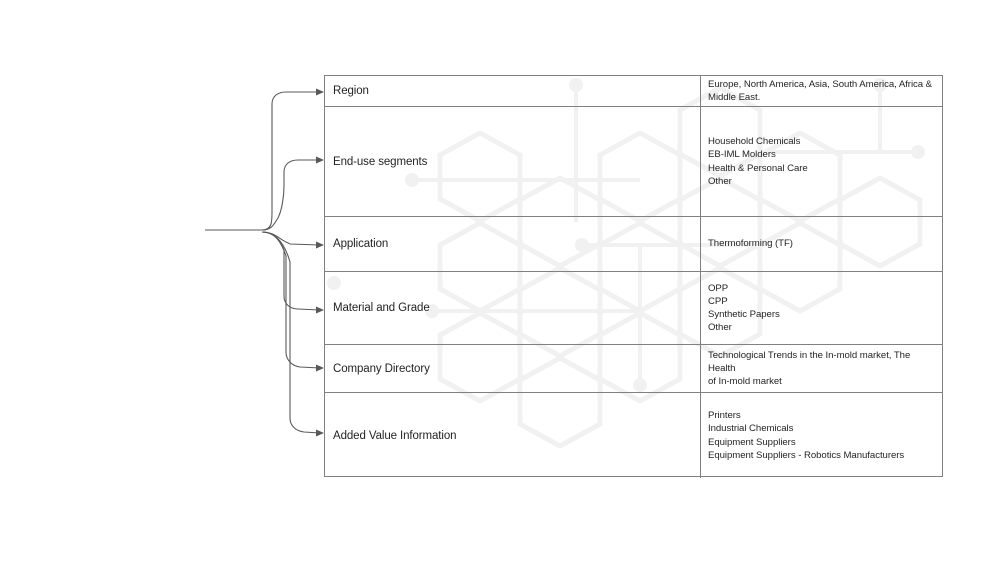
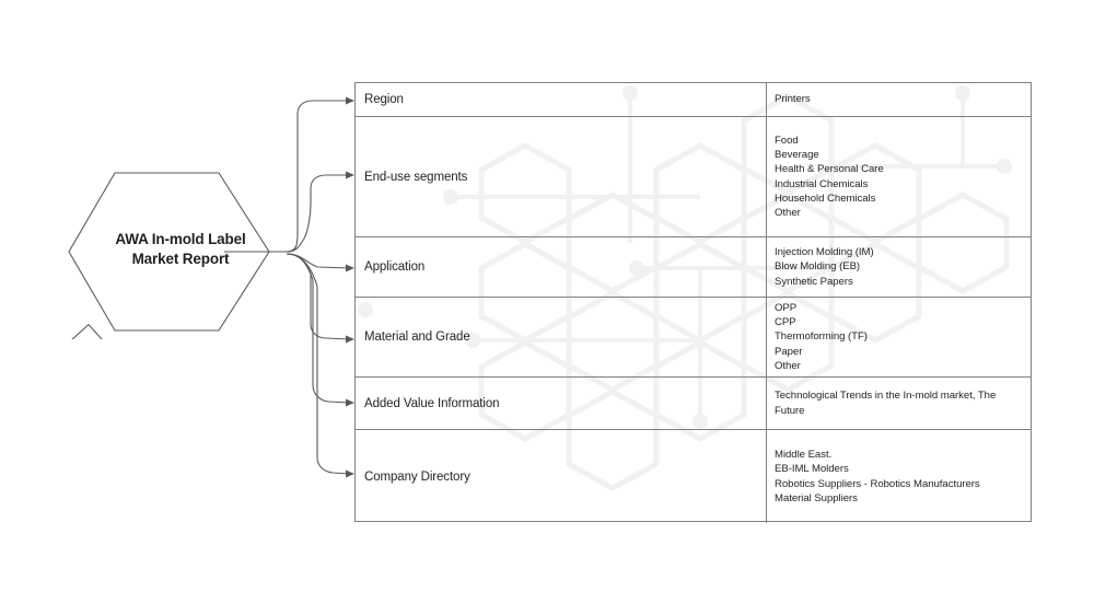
+ AWA In-mold Label
+ Market Report
  Region
- Europe, North America, Asia, South America, Africa &
- Middle East.
+ Printers
  End-use segments
+ Food
+ Beverage
- Household Chemicals
+ Health & Personal Care
- EB-IML Molders
+ Industrial Chemicals
- Health & Personal Care
+ Household Chemicals
  Other
  Application
+ Injection Molding (IM)
+ Blow Molding (EB)
- Thermoforming (TF)
+ Synthetic Papers
  Material and Grade
  OPP
  CPP
- Synthetic Papers
+ Thermoforming (TF)
+ Paper
  Other
- Company Directory
+ Added Value Information
- Technological Trends in the In-mold market, The Health
+ Technological Trends in the In-mold market, The Future
- of In-mold market
- Added Value Information
+ Company Directory
- Printers
+ Middle East.
- Industrial Chemicals
+ EB-IML Molders
- Equipment Suppliers
- Equipment Suppliers - Robotics Manufacturers
+ Robotics Suppliers - Robotics Manufacturers
+ Material Suppliers
